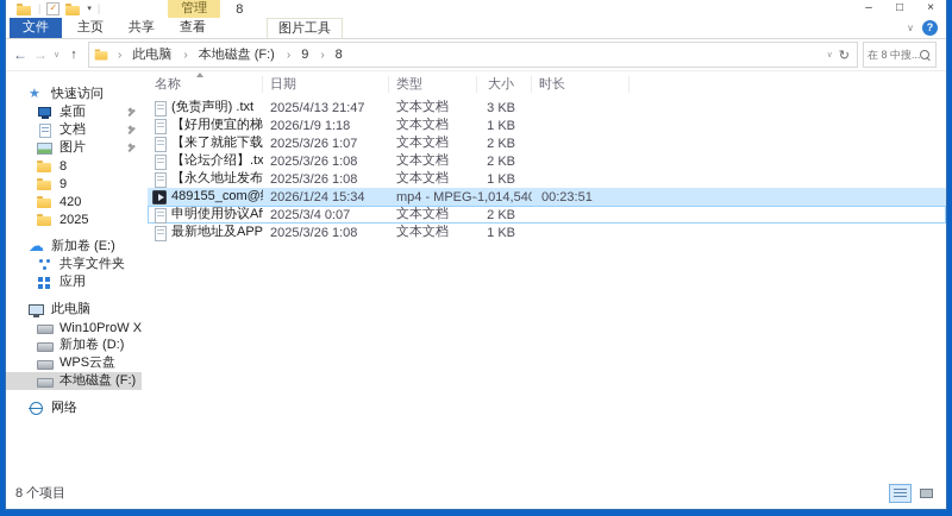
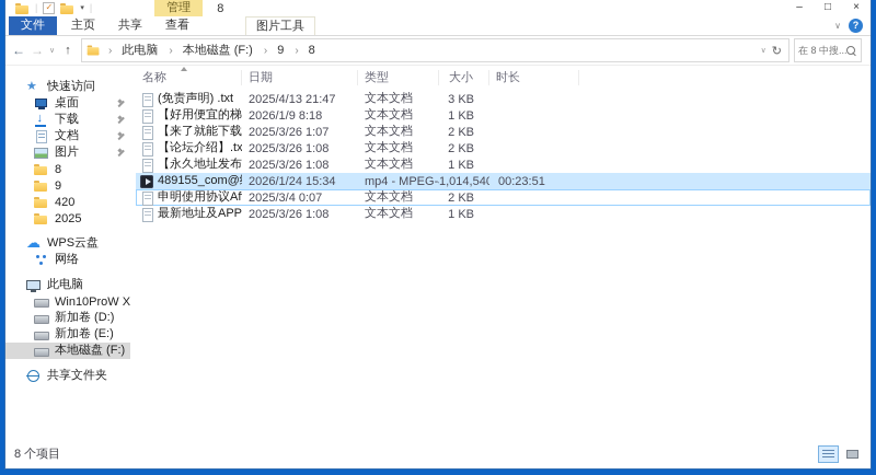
  |
  ✓
  管理
  8
  –
  □
  ×
  文件
  主页
  共享
  查看
  图片工具
  ∨
  ?
  ←
  →
  ↑
  此电脑
  本地磁盘 (F:)
  9
  8
  ↻
  在 8 中搜..
  快速访问
  桌面
+ 下载
  文档
  图片
  8
  9
  420
  2025
- 新加卷 (E:)
+ WPS云盘
- 共享文件夹
+ 网络
- 应用
  此电脑
  新加卷 (D:)
- WPS云盘
+ 新加卷 (E:)
  本地磁盘 (F:)
- 网络
+ 共享文件夹
  名称
  日期
  类型
  大小
  时长
  (免责声明) .txt
  2025/4/13 21:47
  文本文档
  3 KB
- 2026/1/9 1:18
+ 2026/1/9 8:18
  文本文档
  1 KB
  2025/3/26 1:07
  文本文档
  2 KB
  【论坛介绍】.tx
  2025/3/26 1:08
  文本文档
  2 KB
  2025/3/26 1:08
  文本文档
  1 KB
  489155_com@
  2026/1/24 15:34
  1,014,540
  00:23:51
  2025/3/4 0:07
  文本文档
  2 KB
  2025/3/26 1:08
  文本文档
  1 KB
  8 个项目
